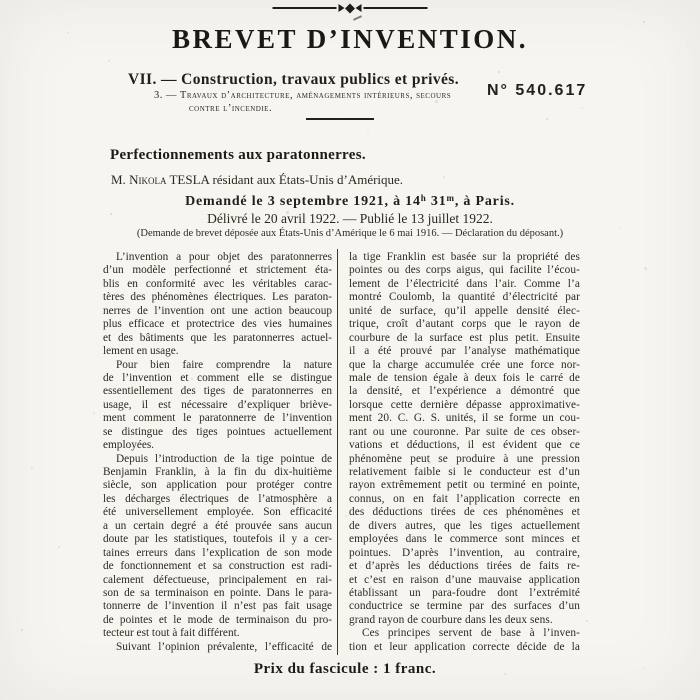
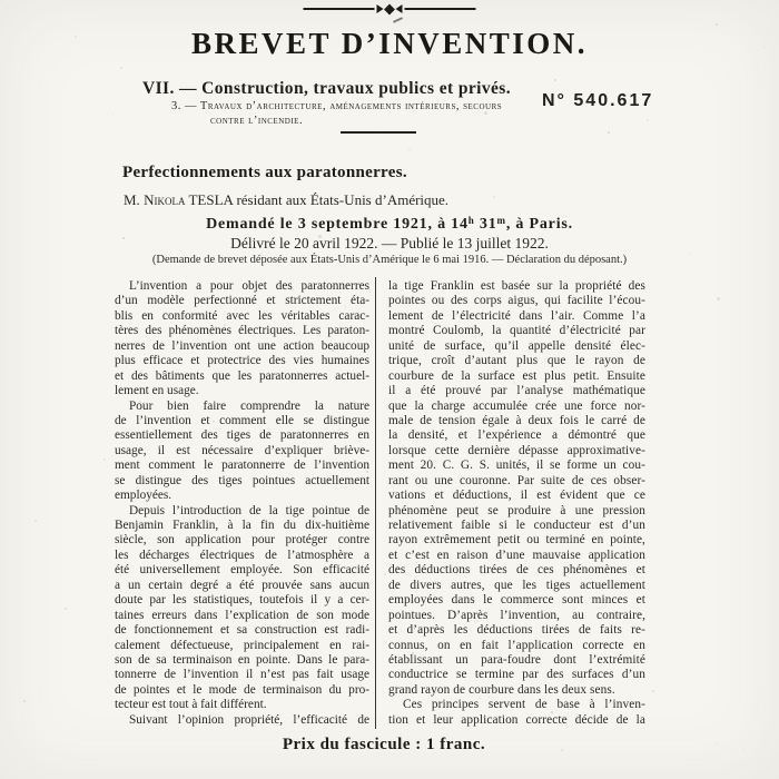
  BREVET D’INVENTION.
  VII. — Construction, travaux publics et privés.
  3. — Travaux d’architecture, aménagements intérieurs, secours
  contre l’incendie.
  N° 540.617
  Perfectionnements aux paratonnerres.
  M. Nikola TESLA résidant aux États-Unis d’Amérique.
  Demandé le 3 septembre 1921, à 14h 31m, à Paris.
  Délivré le 20 avril 1922. — Publié le 13 juillet 1922.
  (Demande de brevet déposée aux États-Unis d’Amérique le 6 mai 1916. — Déclaration du déposant.)
  L’invention a pour objet des paratonnerres
  d’un modèle perfectionné et strictement éta-
  blis en conformité avec les véritables carac-
  tères des phénomènes électriques. Les paraton-
  nerres de l’invention ont une action beaucoup
  plus efficace et protectrice des vies humaines
  et des bâtiments que les paratonnerres actuel-
  lement en usage.
  Pour bien faire comprendre la nature
  de l’invention et comment elle se distingue
  essentiellement des tiges de paratonnerres en
  usage, il est nécessaire d’expliquer briève-
  ment comment le paratonnerre de l’invention
  se distingue des tiges pointues actuellement
  employées.
  Depuis l’introduction de la tige pointue de
  Benjamin Franklin, à la fin du dix-huitième
  siècle, son application pour protéger contre
  les décharges électriques de l’atmosphère a
  été universellement employée. Son efficacité
  a un certain degré a été prouvée sans aucun
  doute par les statistiques, toutefois il y a cer-
  taines erreurs dans l’explication de son mode
  de fonctionnement et sa construction est radi-
  calement défectueuse, principalement en rai-
  son de sa terminaison en pointe. Dans le para-
  tonnerre de l’invention il n’est pas fait usage
  de pointes et le mode de terminaison du pro-
  tecteur est tout à fait différent.
- Suivant l’opinion prévalente, l’efficacité de
+ Suivant l’opinion propriété, l’efficacité de
  la tige Franklin est basée sur la propriété des
  pointes ou des corps aigus, qui facilite l’écou-
  lement de l’électricité dans l’air. Comme l’a
  montré Coulomb, la quantité d’électricité par
  unité de surface, qu’il appelle densité élec-
- trique, croît d’autant corps que le rayon de
+ trique, croît d’autant plus que le rayon de
  courbure de la surface est plus petit. Ensuite
  il a été prouvé par l’analyse mathématique
  que la charge accumulée crée une force nor-
  male de tension égale à deux fois le carré de
  la densité, et l’expérience a démontré que
  lorsque cette dernière dépasse approximative-
  ment 20. C. G. S. unités, il se forme un cou-
  rant ou une couronne. Par suite de ces obser-
  vations et déductions, il est évident que ce
  phénomène peut se produire à une pression
  relativement faible si le conducteur est d’un
  rayon extrêmement petit ou terminé en pointe,
- connus, on en fait l’application correcte en
+ et c’est en raison d’une mauvaise application
  des déductions tirées de ces phénomènes et
  de divers autres, que les tiges actuellement
  employées dans le commerce sont minces et
  pointues. D’après l’invention, au contraire,
  et d’après les déductions tirées de faits re-
- et c’est en raison d’une mauvaise application
+ connus, on en fait l’application correcte en
  établissant un para-foudre dont l’extrémité
  conductrice se termine par des surfaces d’un
  grand rayon de courbure dans les deux sens.
  Ces principes servent de base à l’inven-
  tion et leur application correcte décide de la
  Prix du fascicule : 1 franc.
